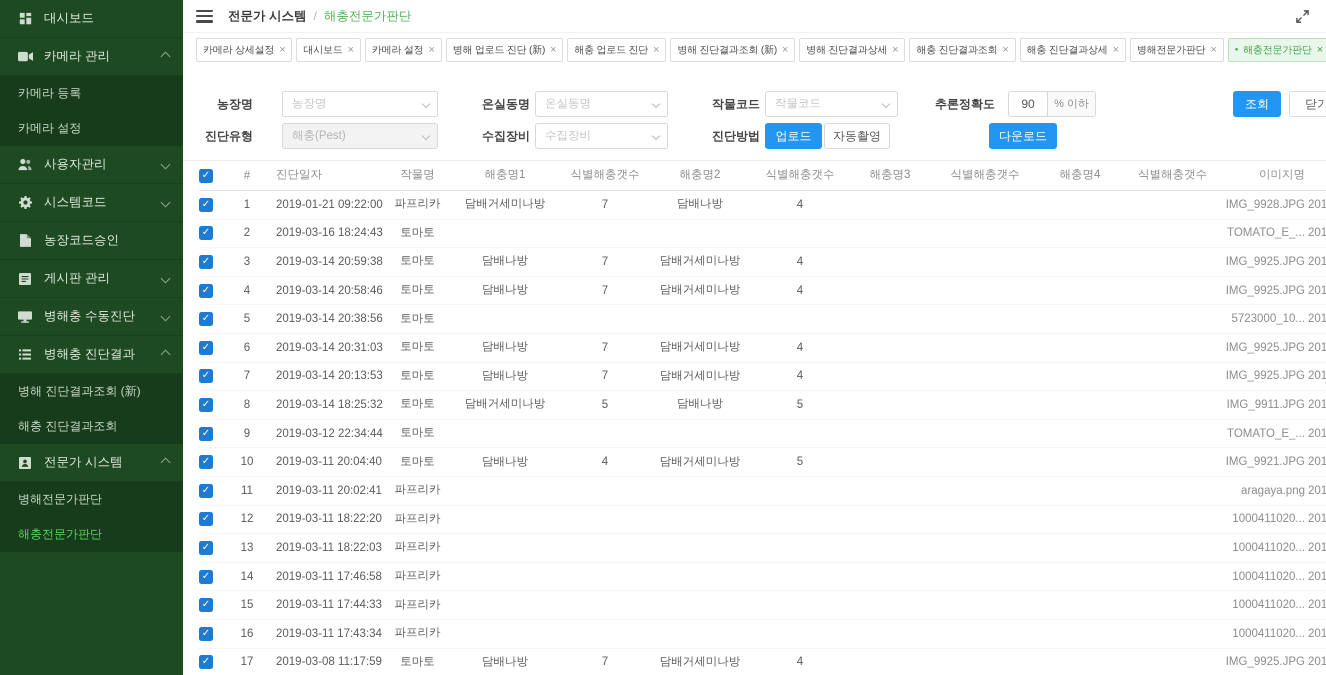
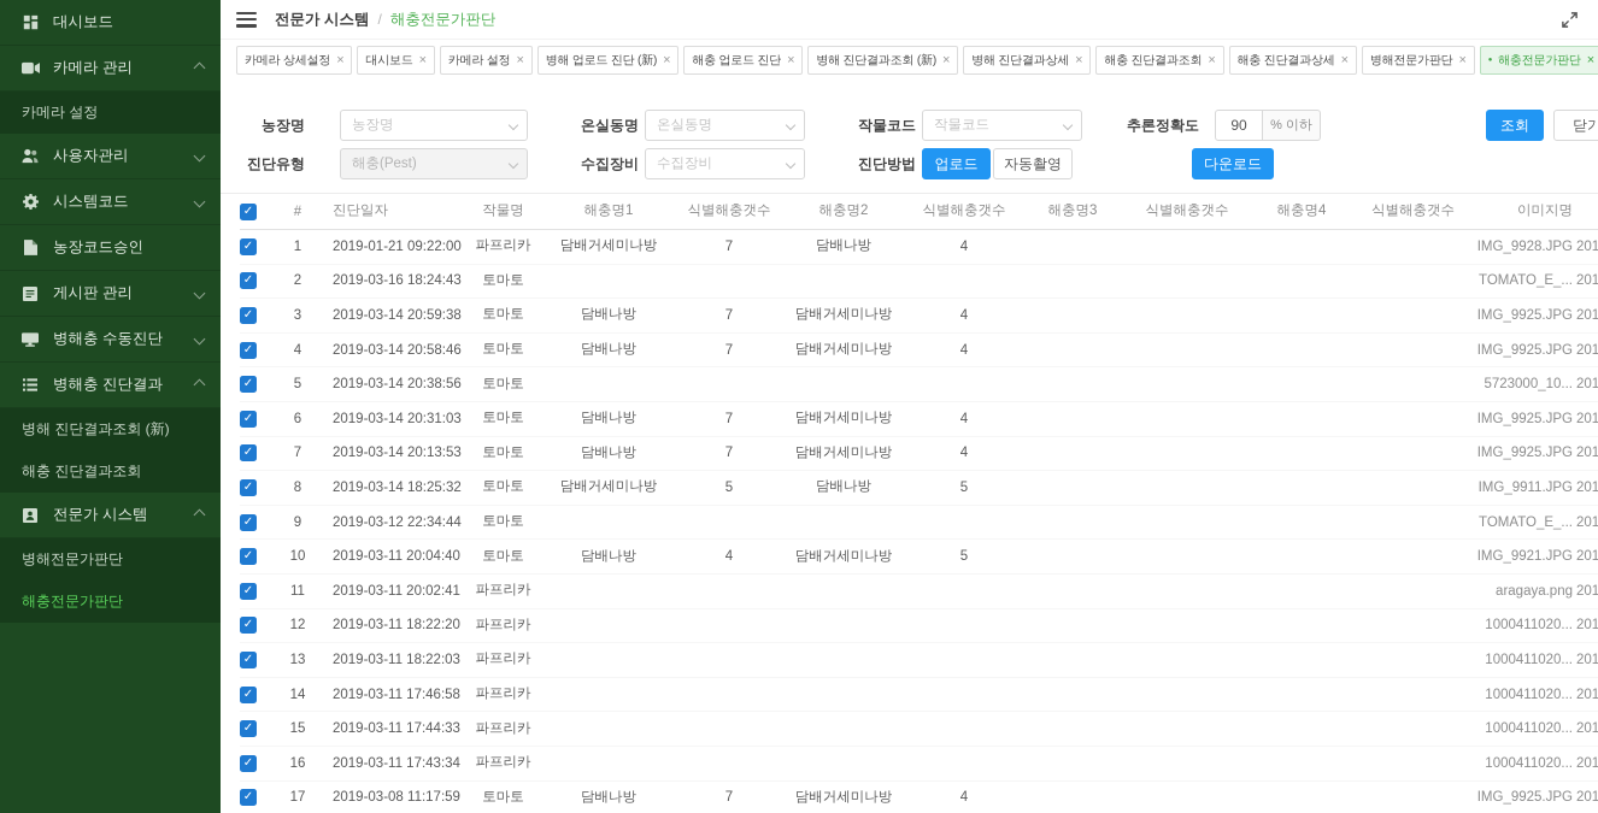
  대시보드
  카메라 관리
- 카메라 등록
  카메라 설정
  사용자관리
  시스템코드
  농장코드승인
  게시판 관리
  병해충 수동진단
  병해충 진단결과
  병해 진단결과조회 (新)
  해충 진단결과조회
  전문가 시스템
  병해전문가판단
  해충전문가판단
  전문가 시스템
  /
  해충전문가판단
  카메라 상세설정
  ×
  대시보드
  ×
  카메라 설정
  ×
  병해 업로드 진단 (新)
  ×
  해충 업로드 진단
  ×
  병해 진단결과조회 (新)
  ×
  병해 진단결과상세
  ×
  해충 진단결과조회
  ×
  해충 진단결과상세
  ×
  병해전문가판단
  ×
  해충전문가판단
  ×
  농장명
  농장명
  온실동명
  온실동명
  작물코드
  작물코드
  추론정확도
  90
  % 이하
  조회
  닫기
  진단유형
  해충(Pest)
  수집장비
  수집장비
  진단방법
  업로드
  자동촬영
  다운로드
  ✓
  #
  진단일자
  작물명
  해충명1
  식별해충갯수
  해충명2
  식별해충갯수
  해충명3
  식별해충갯수
  해충명4
  식별해충갯수
  이미지명
  ✓
  1
  2019-01-21 09:22:00
  파프리카
  담배거세미나방
  7
  담배나방
  4
  IMG_9928.JPG
  201
  ✓
  2
  2019-03-16 18:24:43
  토마토
  TOMATO_E_...
  201
  ✓
  3
  2019-03-14 20:59:38
  토마토
  담배나방
  7
  담배거세미나방
  4
  IMG_9925.JPG
  201
  ✓
  4
  2019-03-14 20:58:46
  토마토
  담배나방
  7
  담배거세미나방
  4
  IMG_9925.JPG
  201
  ✓
  5
  2019-03-14 20:38:56
  토마토
  5723000_10...
  201
  ✓
  6
  2019-03-14 20:31:03
  토마토
  담배나방
  7
  담배거세미나방
  4
  IMG_9925.JPG
  201
  ✓
  7
  2019-03-14 20:13:53
  토마토
  담배나방
  7
  담배거세미나방
  4
  IMG_9925.JPG
  201
  ✓
  8
  2019-03-14 18:25:32
  토마토
  담배거세미나방
  5
  담배나방
  5
  IMG_9911.JPG
  201
  ✓
  9
  2019-03-12 22:34:44
  토마토
  TOMATO_E_...
  201
  ✓
  10
  2019-03-11 20:04:40
  토마토
  담배나방
  4
  담배거세미나방
  5
  IMG_9921.JPG
  201
  ✓
  11
  2019-03-11 20:02:41
  파프리카
  aragaya.png
  201
  ✓
  12
  2019-03-11 18:22:20
  파프리카
  1000411020...
  201
  ✓
  13
  2019-03-11 18:22:03
  파프리카
  1000411020...
  201
  ✓
  14
  2019-03-11 17:46:58
  파프리카
  1000411020...
  201
  ✓
  15
  2019-03-11 17:44:33
  파프리카
  1000411020...
  201
  ✓
  16
  2019-03-11 17:43:34
  파프리카
  1000411020...
  201
  ✓
  17
  2019-03-08 11:17:59
  토마토
  담배나방
  7
  담배거세미나방
  4
  IMG_9925.JPG
  201
